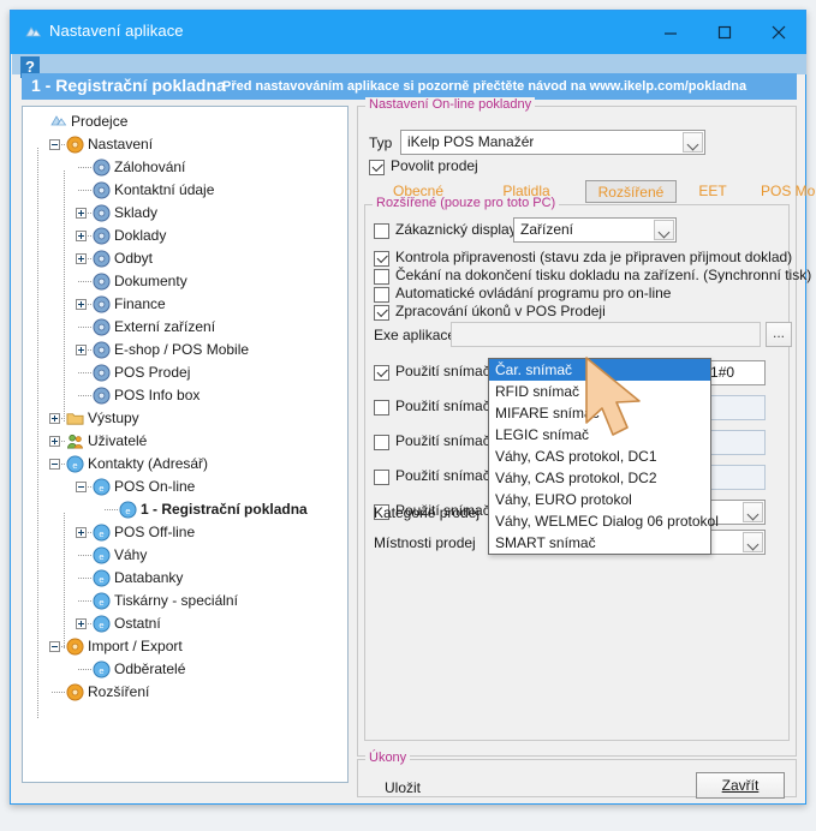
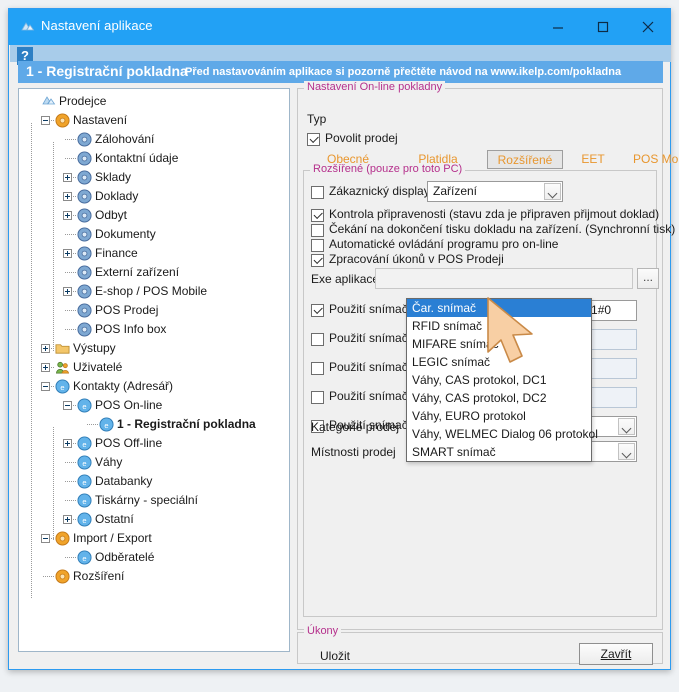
  Nastavení aplikace
  ?
  1 - Registrační pokladna
  Před nastavováním aplikace si pozorně přečtěte návod na www.ikelp.com/pokladna
  Prodejce
  Nastavení
  Zálohování
  Kontaktní údaje
  Sklady
  Doklady
  Odbyt
  Dokumenty
  Finance
  Externí zařízení
  E-shop / POS Mobile
  POS Prodej
  POS Info box
  Výstupy
  Uživatelé
  e
  Kontakty (Adresář)
  e
  POS On-line
  e
  1 - Registrační pokladna
  e
  POS Off-line
  e
  Váhy
  e
  Databanky
  e
  Tiskárny - speciální
  e
  Ostatní
  Import / Export
  e
  Odběratelé
  Rozšíření
  Nastavení On-line pokladny
  Typ
- iKelp POS Manažér
  Povolit prodej
  Obecné
  Platidla
  Rozšířené
  EET
  Rozšířené (pouze pro toto PC)
  Zákaznický displa
  Zařízení
  Kontrola připravenosti (stavu zda je připraven přijmout doklad)
  Čekání na dokončení tisku dokladu na zařízení. (Synchronní tisk)
  Automatické ovládání programu pro on-line
  Zpracování úkonů v POS Prodeji
  Exe aplikac
  ...
  Použití snímač
  Použití snímač
  Použití snímač
  Použití snímač
  Použití snímač
  Kategorie prodej
  Místnosti prodej
  Úkony
  Uložit
  Zavřít
  Čar. snímač
  RFID snímač
  MIFARE sním
  LEGIC snímač
  Váhy, CAS protokol, DC1
  Váhy, CAS protokol, DC2
  Váhy, EURO protokol
  Váhy, WELMEC Dialog 06 protokol
  SMART snímač
